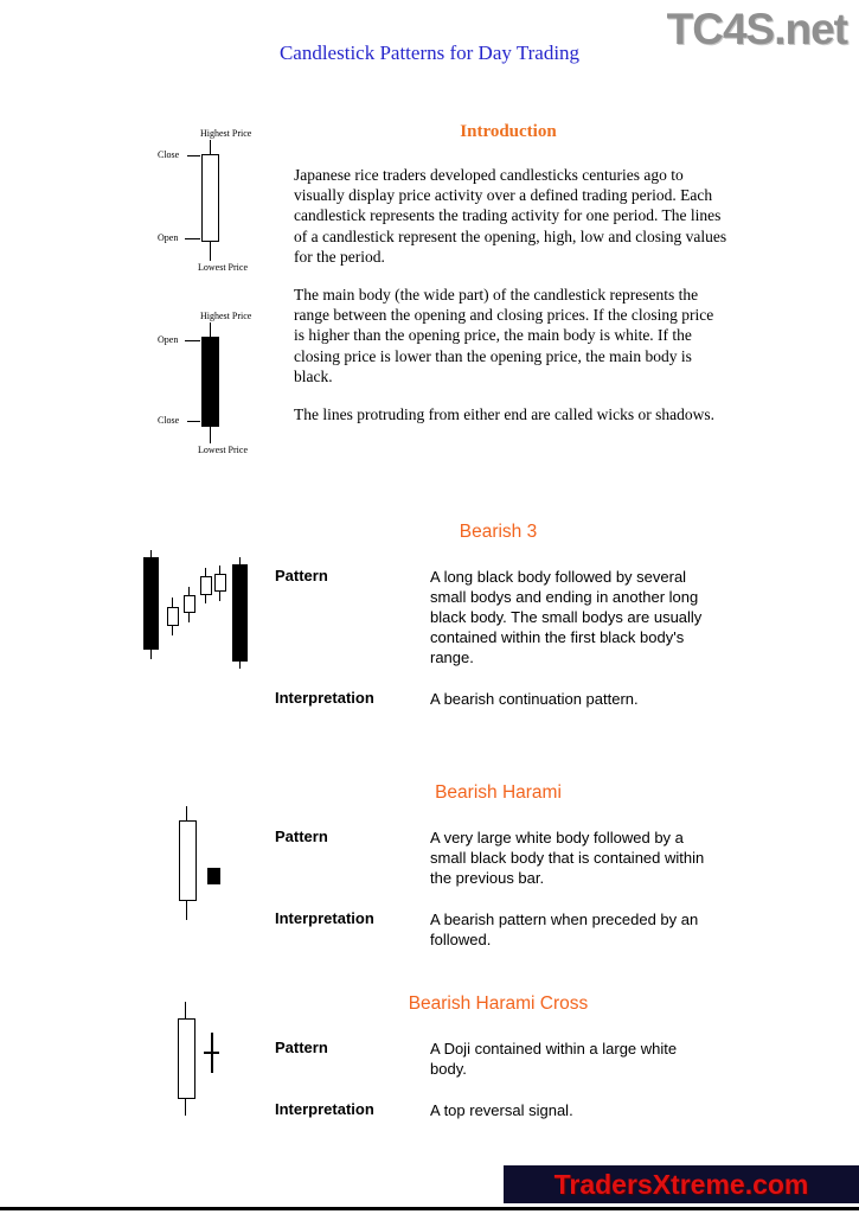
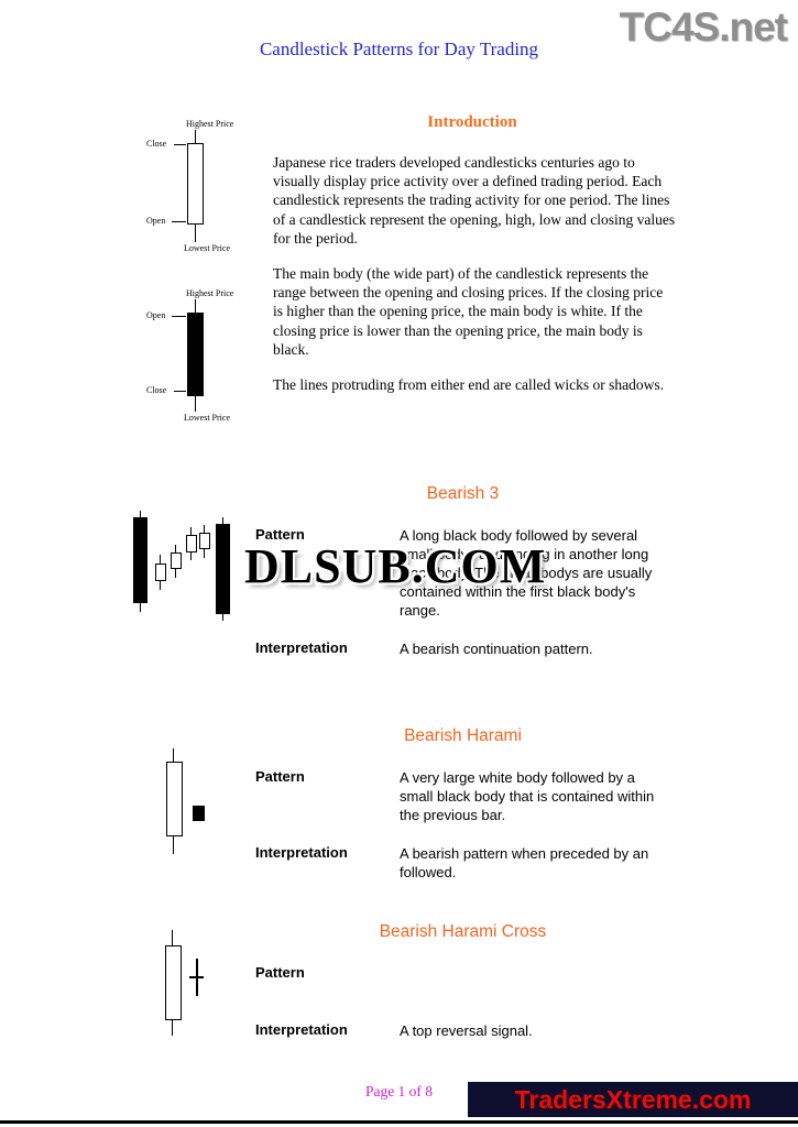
  TC4S.net
  Candlestick Patterns for Day Trading
  Introduction
  Highest Price
  Close
  Open
  Lowest Price
  Highest Price
  Open
  Close
  Lowest Price
  Japanese rice traders developed candlesticks centuries ago to visually display price activity over a defined trading period. Each candlestick represents the trading activity for one period. The lines of a candlestick represent the opening, high, low and closing values for the period.
  The main body (the wide part) of the candlestick represents the range between the opening and closing prices. If the closing price is higher than the opening price, the main body is white. If the closing price is lower than the opening price, the main body is black.
  The lines protruding from either end are called wicks or shadows.
  Bearish 3
  Pattern
  A long black body followed by several small bodys and ending in another long black body. The small bodys are usually contained within the first black body's range.
  Interpretation
  A bearish continuation pattern.
+ DLSUB.COM
  Bearish Harami
  Pattern
  A very large white body followed by a small black body that is contained within the previous bar.
  Interpretation
  A bearish pattern when preceded by an followed.
  Bearish Harami Cross
  Pattern
- A Doji contained within a large white body.
  Interpretation
  A top reversal signal.
+ Page 1 of 8
  TradersXtreme.com
